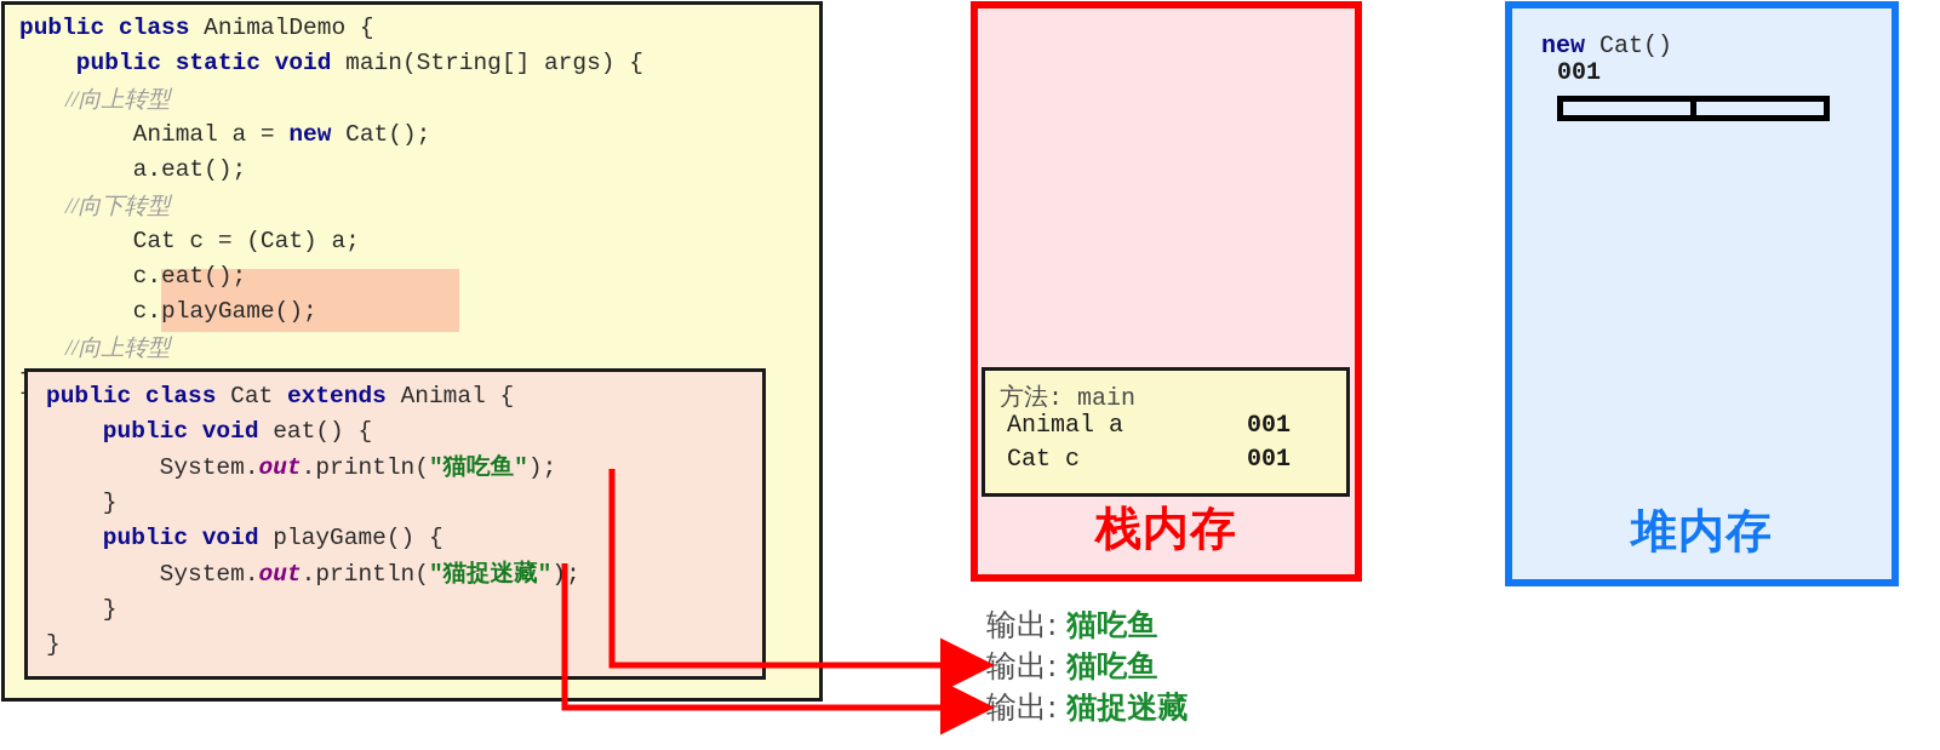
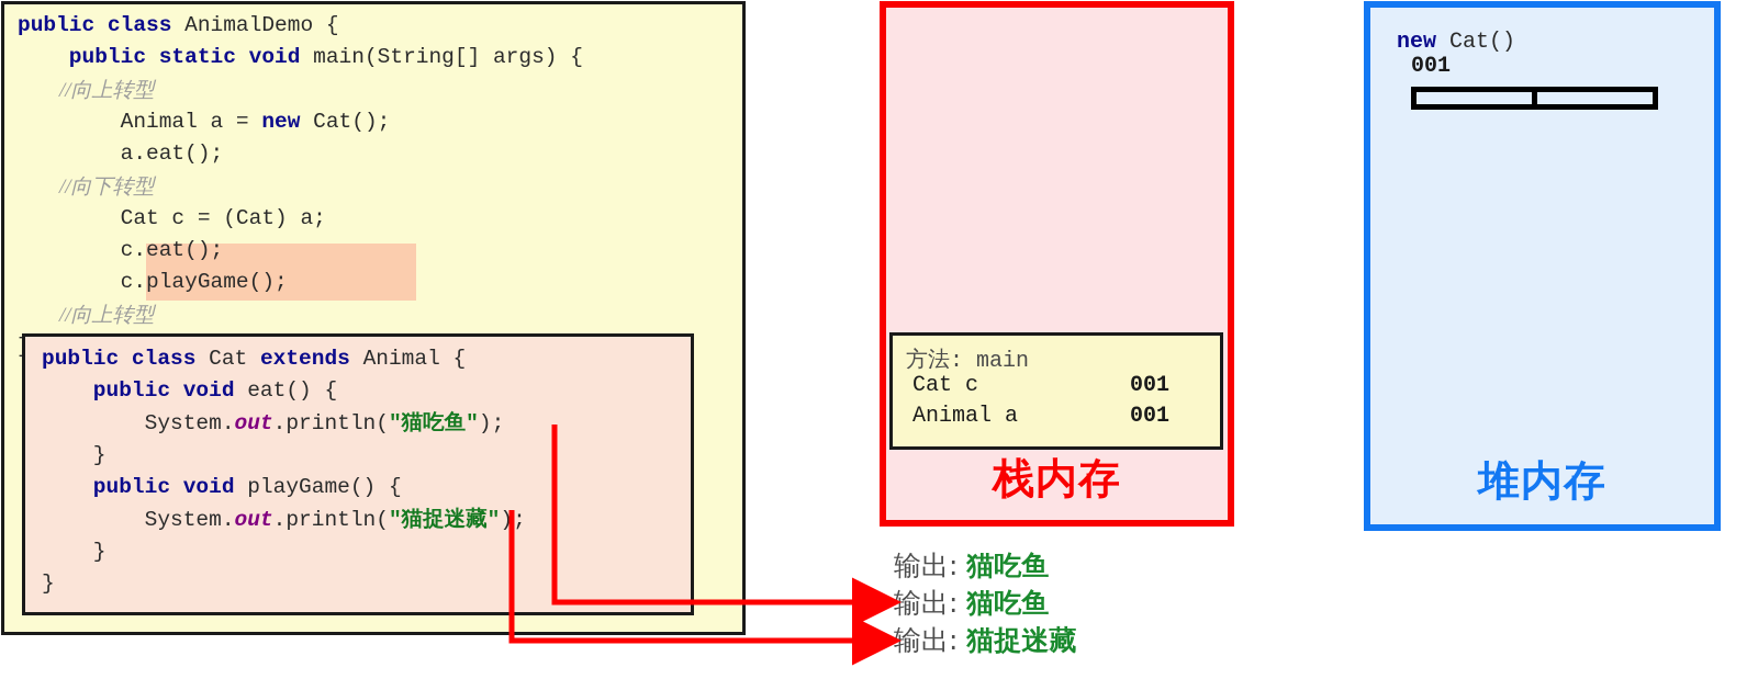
  public class AnimalDemo {
  public static void main(String[] args) {
  //向上转型
  Animal a = new Cat();
  a.eat();
  //向下转型
  Cat c = (Cat) a;
  c.eat();
  c.playGame();
  //向上转型
  public class Cat extends Animal {
  public void eat() {
  System.out.println("猫吃鱼");
  }
  public void playGame() {
  System.out.println("猫捉迷藏");
  }
  }
  方法: main
- Animal a
+ Cat c
  001
- Cat c
+ Animal a
  001
  栈内存
  new Cat()
  001
  堆内存
  输出: 猫吃鱼
  输出: 猫吃鱼
  输出: 猫捉迷藏
